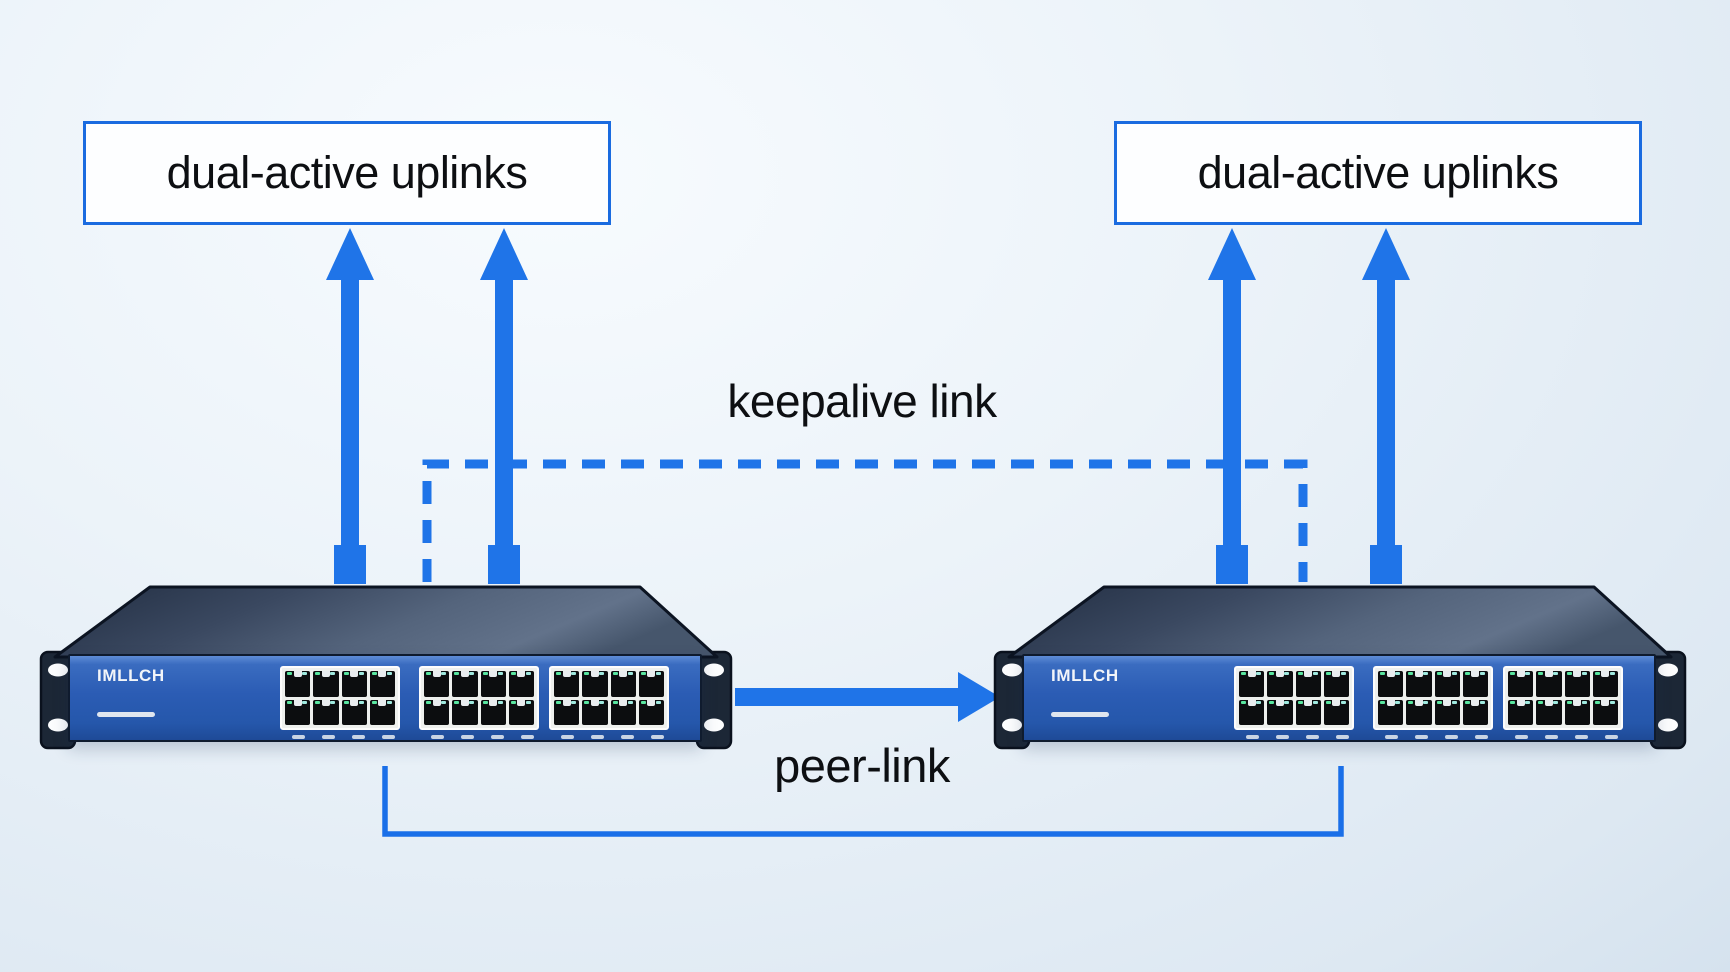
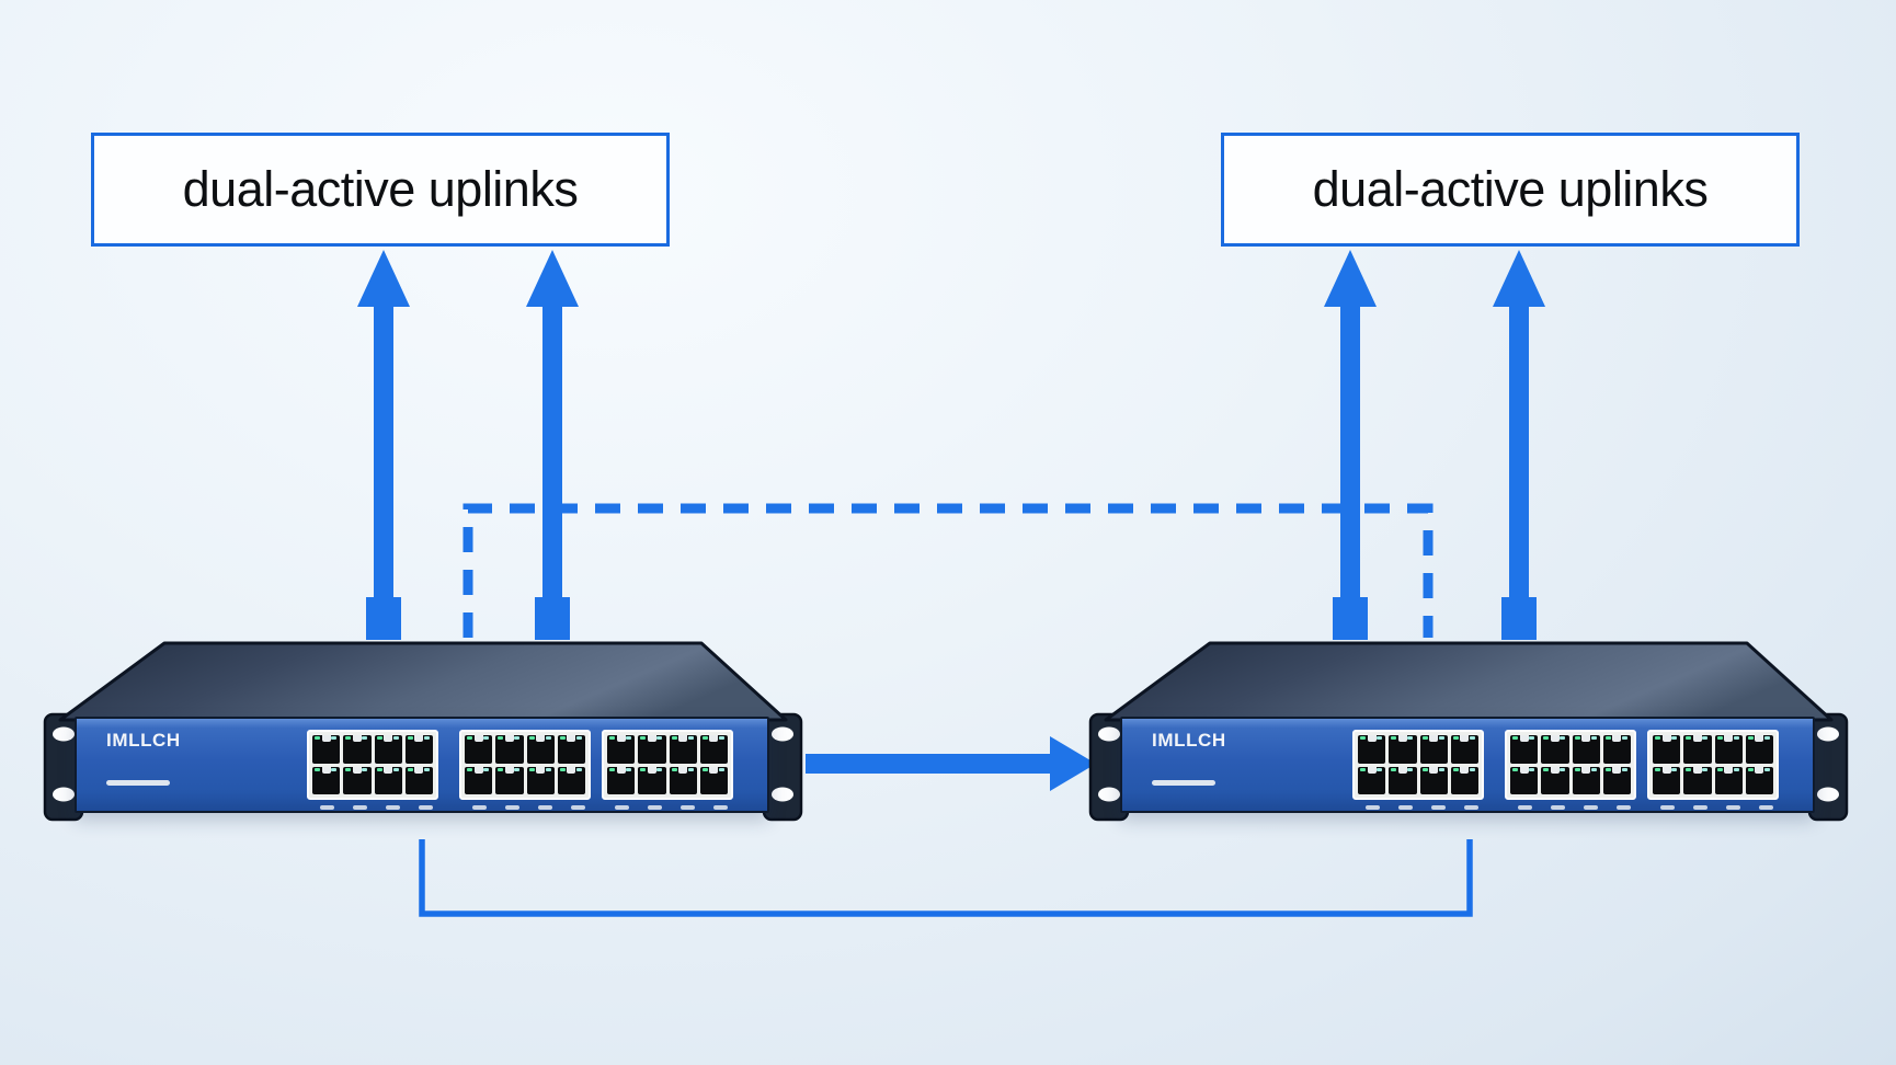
  dual-active uplinks
  dual-active uplinks
- keepalive link
- peer-link
  IMLLCH
  IMLLCH
